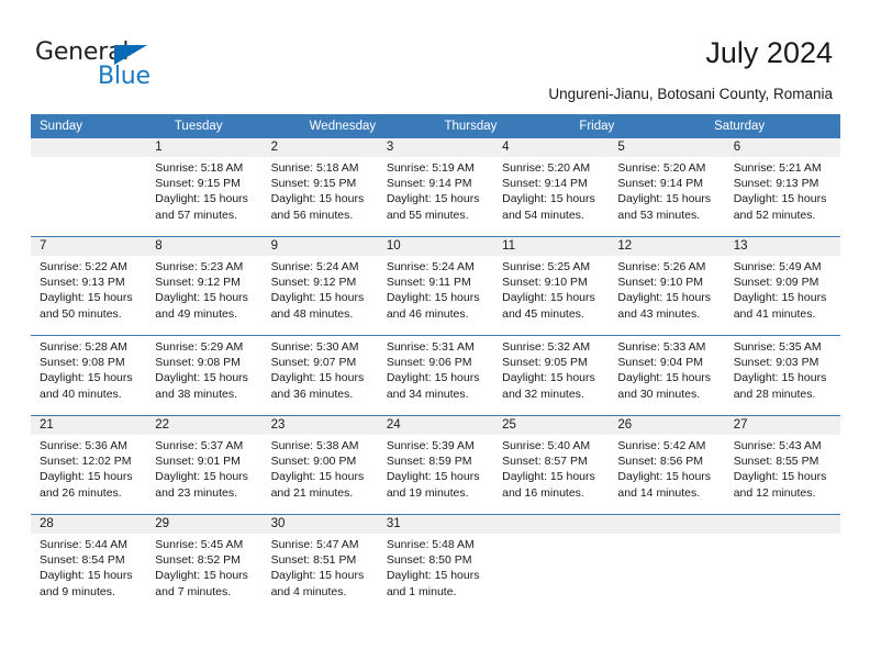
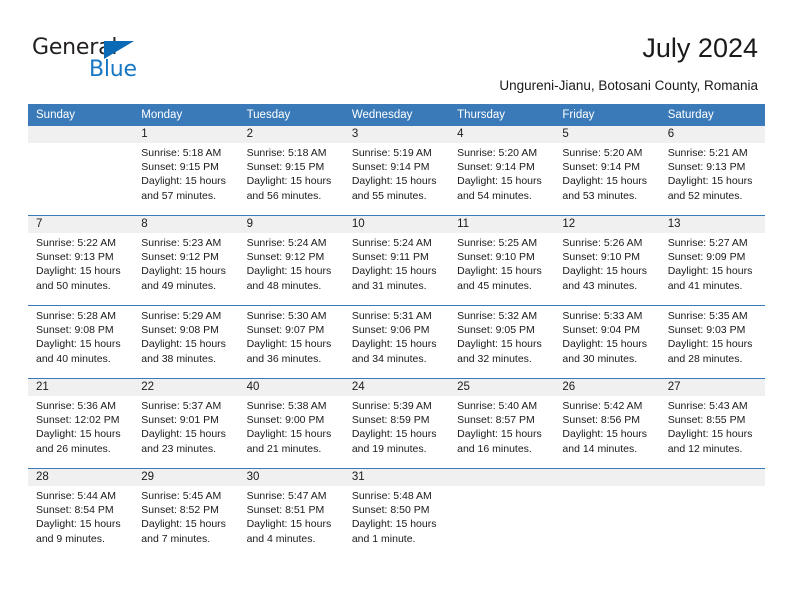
  General
  Blue
  July 2024
  Ungureni-Jianu, Botosani County, Romania
  Sunday
+ Monday
  Tuesday
  Wednesday
  Thursday
  Friday
  Saturday
  1
  2
  3
  4
  5
  6
  Sunrise: 5:18 AM
  Sunset: 9:15 PM
  Daylight: 15 hours
  and 57 minutes.
  Sunrise: 5:18 AM
  Sunset: 9:15 PM
  Daylight: 15 hours
  and 56 minutes.
  Sunrise: 5:19 AM
  Sunset: 9:14 PM
  Daylight: 15 hours
  and 55 minutes.
  Sunrise: 5:20 AM
  Sunset: 9:14 PM
  Daylight: 15 hours
  and 54 minutes.
  Sunrise: 5:20 AM
  Sunset: 9:14 PM
  Daylight: 15 hours
  and 53 minutes.
  Sunrise: 5:21 AM
  Sunset: 9:13 PM
  Daylight: 15 hours
  and 52 minutes.
  7
  8
  9
  10
  11
  12
  13
  Sunrise: 5:22 AM
  Sunset: 9:13 PM
  Daylight: 15 hours
  and 50 minutes.
  Sunrise: 5:23 AM
  Sunset: 9:12 PM
  Daylight: 15 hours
  and 49 minutes.
  Sunrise: 5:24 AM
  Sunset: 9:12 PM
  Daylight: 15 hours
  and 48 minutes.
  Sunrise: 5:24 AM
  Sunset: 9:11 PM
  Daylight: 15 hours
- and 46 minutes.
+ and 31 minutes.
  Sunrise: 5:25 AM
  Sunset: 9:10 PM
  Daylight: 15 hours
  and 45 minutes.
  Sunrise: 5:26 AM
  Sunset: 9:10 PM
  Daylight: 15 hours
  and 43 minutes.
- Sunrise: 5:49 AM
+ Sunrise: 5:27 AM
  Sunset: 9:09 PM
  Daylight: 15 hours
  and 41 minutes.
  Sunrise: 5:28 AM
  Sunset: 9:08 PM
  Daylight: 15 hours
  and 40 minutes.
  Sunrise: 5:29 AM
  Sunset: 9:08 PM
  Daylight: 15 hours
  and 38 minutes.
  Sunrise: 5:30 AM
  Sunset: 9:07 PM
  Daylight: 15 hours
  and 36 minutes.
  Sunrise: 5:31 AM
  Sunset: 9:06 PM
  Daylight: 15 hours
  and 34 minutes.
  Sunrise: 5:32 AM
  Sunset: 9:05 PM
  Daylight: 15 hours
  and 32 minutes.
  Sunrise: 5:33 AM
  Sunset: 9:04 PM
  Daylight: 15 hours
  and 30 minutes.
  Sunrise: 5:35 AM
  Sunset: 9:03 PM
  Daylight: 15 hours
  and 28 minutes.
  21
  22
- 23
+ 40
  24
  25
  26
  27
  Sunrise: 5:36 AM
  Sunset: 12:02 PM
  Daylight: 15 hours
  and 26 minutes.
  Sunrise: 5:37 AM
  Sunset: 9:01 PM
  Daylight: 15 hours
  and 23 minutes.
  Sunrise: 5:38 AM
  Sunset: 9:00 PM
  Daylight: 15 hours
  and 21 minutes.
  Sunrise: 5:39 AM
  Sunset: 8:59 PM
  Daylight: 15 hours
  and 19 minutes.
  Sunrise: 5:40 AM
  Sunset: 8:57 PM
  Daylight: 15 hours
  and 16 minutes.
  Sunrise: 5:42 AM
  Sunset: 8:56 PM
  Daylight: 15 hours
  and 14 minutes.
  Sunrise: 5:43 AM
  Sunset: 8:55 PM
  Daylight: 15 hours
  and 12 minutes.
  28
  29
  30
  31
  Sunrise: 5:44 AM
  Sunset: 8:54 PM
  Daylight: 15 hours
  and 9 minutes.
  Sunrise: 5:45 AM
  Sunset: 8:52 PM
  Daylight: 15 hours
  and 7 minutes.
  Sunrise: 5:47 AM
  Sunset: 8:51 PM
  Daylight: 15 hours
  and 4 minutes.
  Sunrise: 5:48 AM
  Sunset: 8:50 PM
  Daylight: 15 hours
  and 1 minute.
